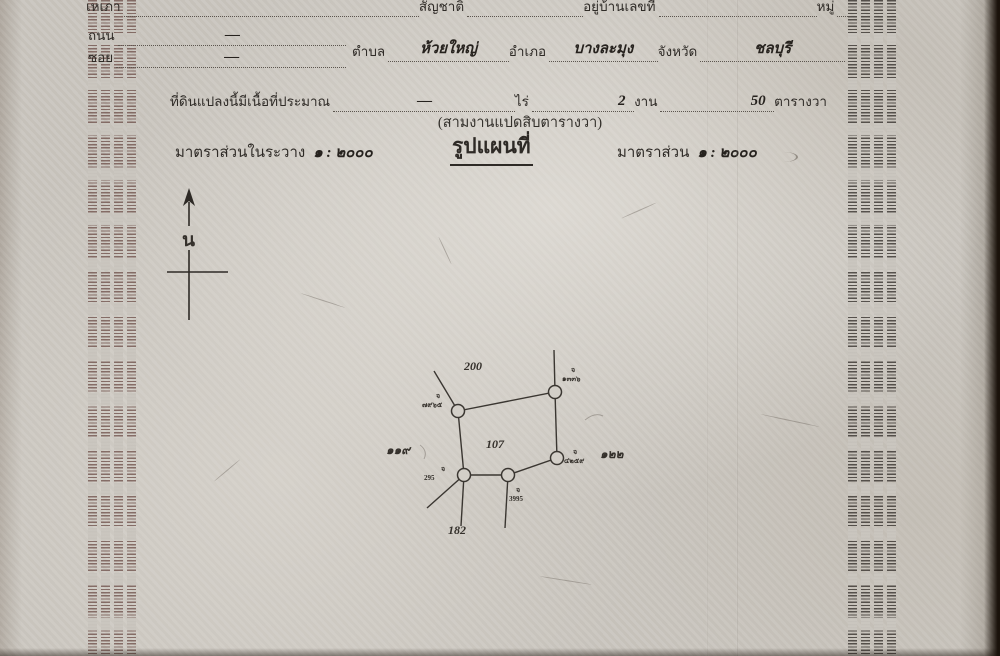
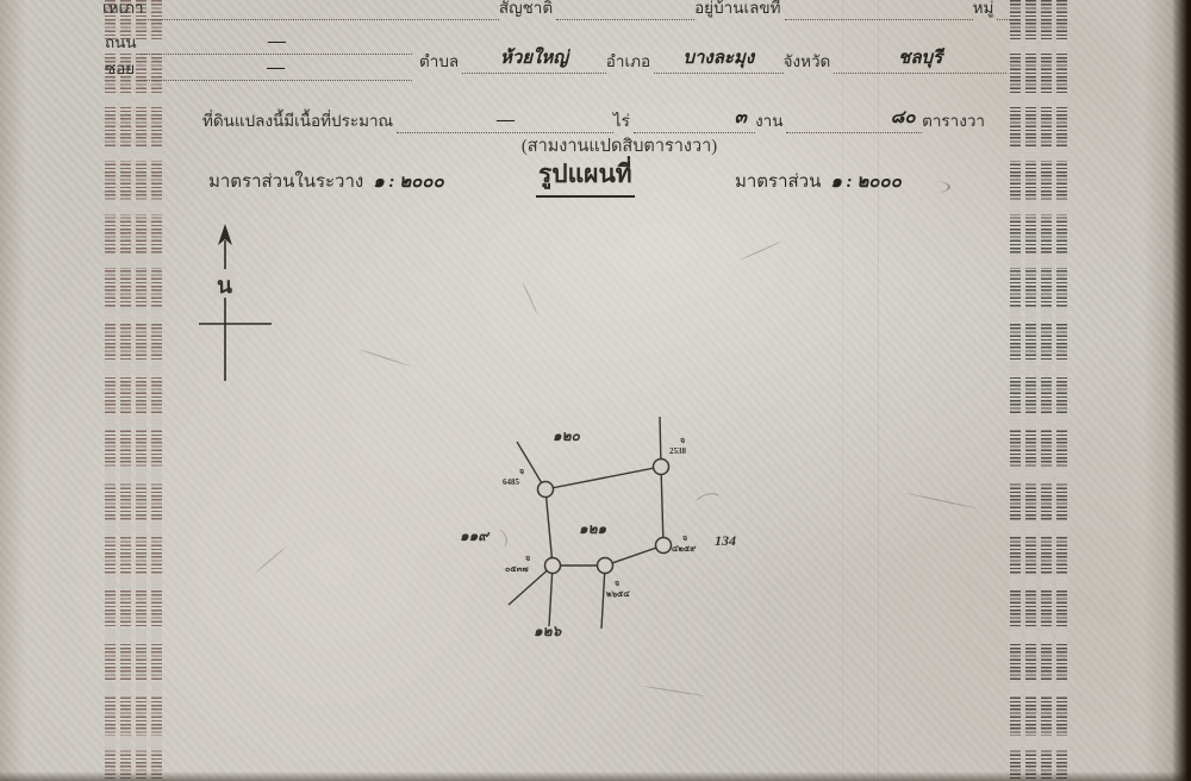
  เหเภา
  สัญชาติ
  อยู่บ้านเลขที่
  หมู่
  ถนน
  —
  ตำบล
  ห้วยใหญ่
  อำเภอ
  บางละมุง
  จังหวัด
  ชลบุรี
  ซอย
  —
  ที่ดินแปลงนี้มีเนื้อที่ประมาณ
  —
  ไร่
- 2
+ ๓
  งาน
- 50
+ ๘๐
  ตารางวา
  (สามงานแปดสิบตารางวา)
  มาตราส่วนในระวาง ๑ : ๒๐๐๐
  รูปแผนที่
  มาตราส่วน ๑ : ๒๐๐๐
  น
- 200
+ ๑๒๐
- 107
+ ๑๒๑
  ๑๑๙
- ๑๒๒
+ 134
- 182
+ ๑๒๖
  จ
- ๗๙๖๕
+ 6485
  จ
- ๑๓๓๖
+ 2538
  จ
  ๔๒๕๙
  จ
- 295
+ ๐๕๓๗
  จ
- 3995
+ ๒๖๕๔
